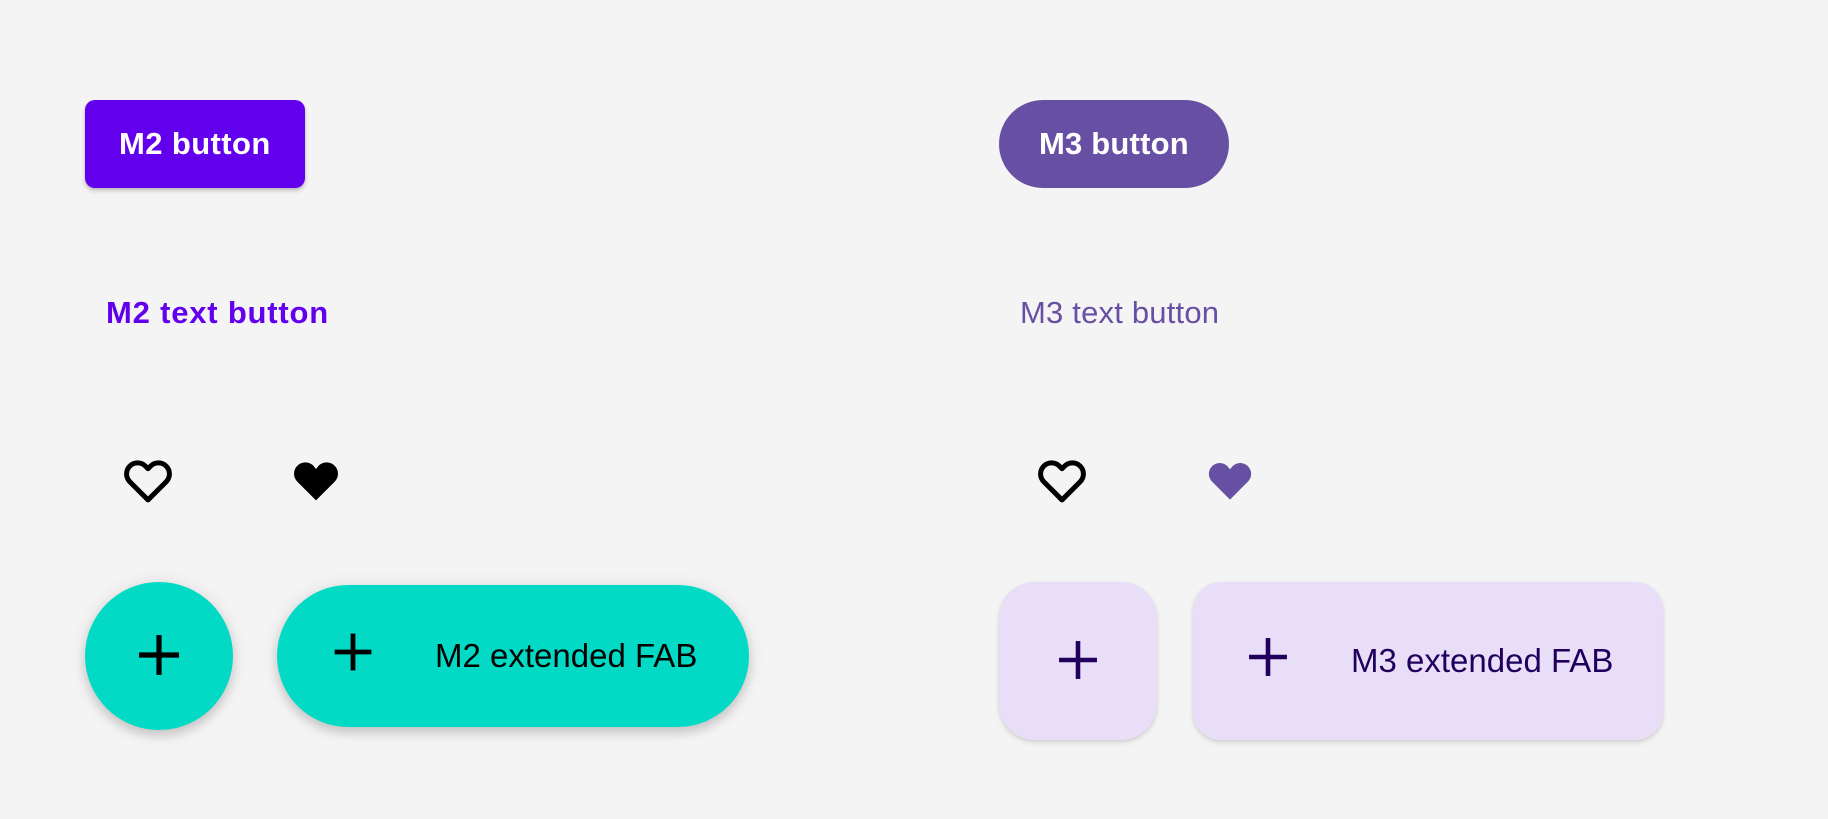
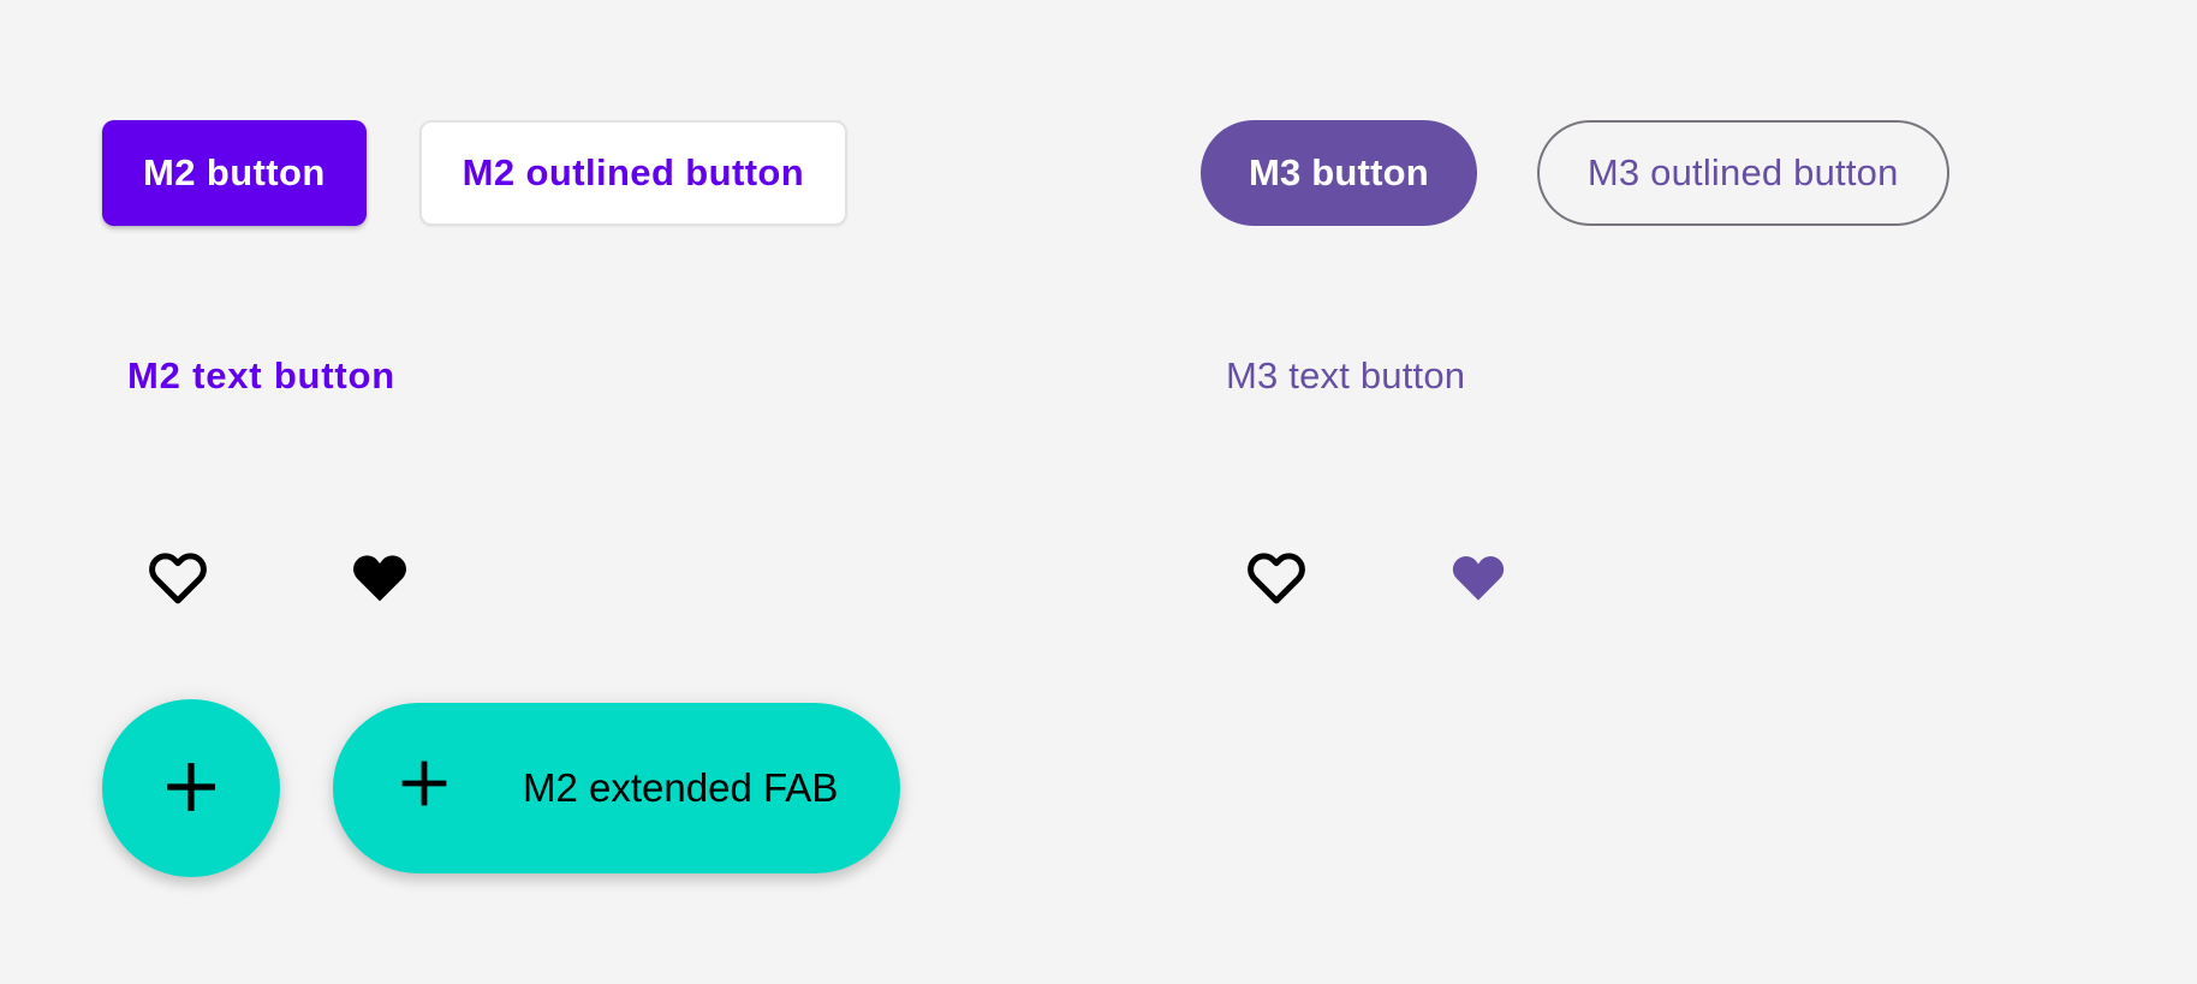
  M2 button
+ M2 outlined button
  M2 text button
  M2 extended FAB
  M3 button
+ M3 outlined button
  M3 text button
- M3 extended FAB
